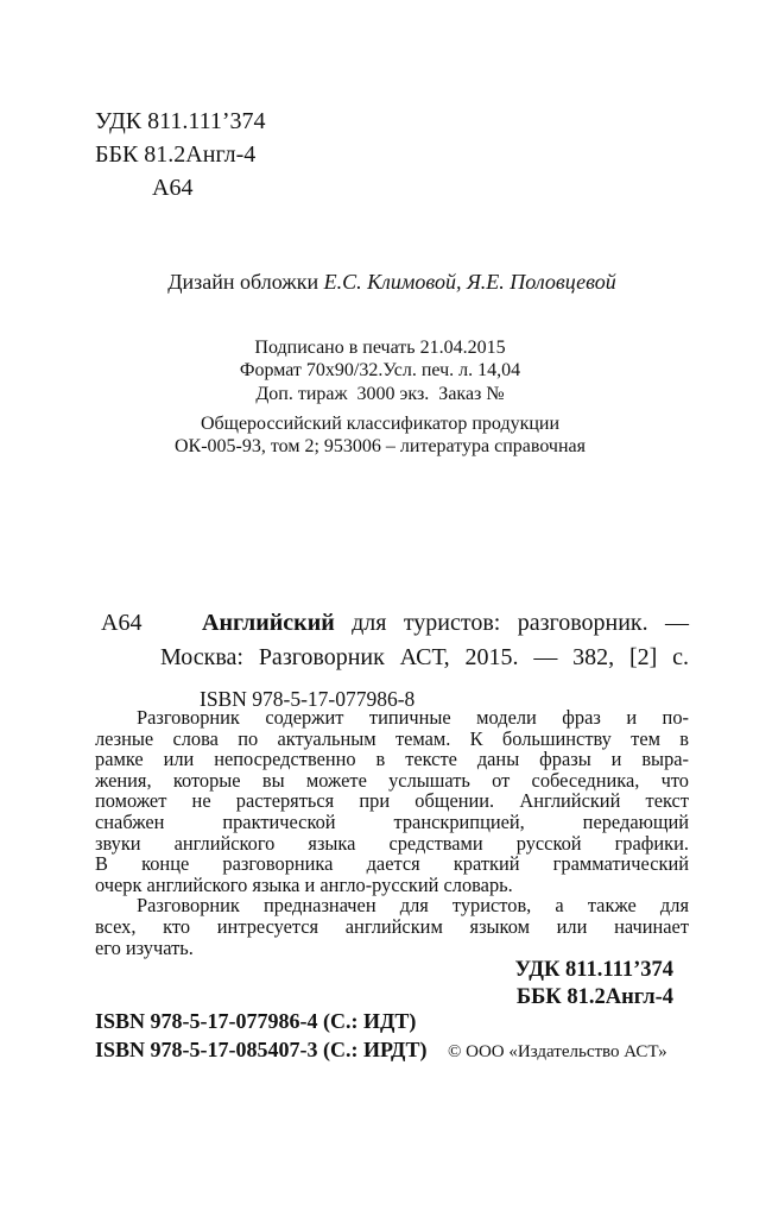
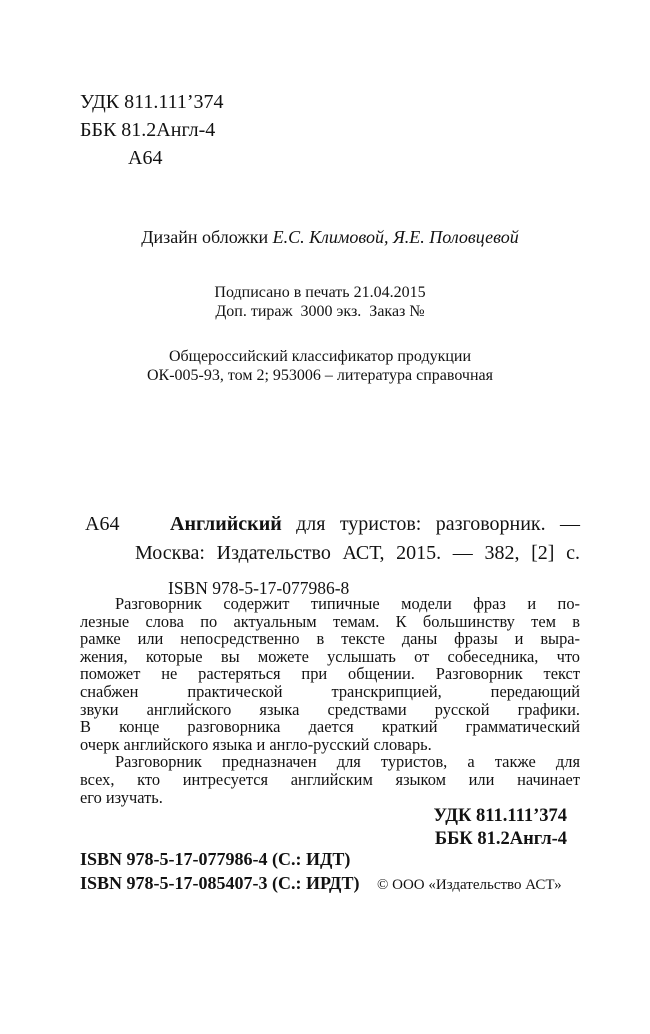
  УДК 811.111’374
  ББК 81.2Англ-4
  А64
  Дизайн обложки Е.С. Климовой, Я.Е. Половцевой
  Подписано в печать 21.04.2015
- Формат 70х90/32.Усл. печ. л. 14,04
  Доп. тираж 3000 экз. Заказ №
  Общероссийский классификатор продукции
  ОК-005-93, том 2; 953006 – литература справочная
  А64
  Английский для туристов: разговорник. —
- Москва: Разговорник АСТ, 2015. — 382, [2] с.
+ Москва: Издательство АСТ, 2015. — 382, [2] с.
  ISBN 978-5-17-077986-8
  Разговорник содержит типичные модели фраз и по-
  лезные слова по актуальным темам. К большинству тем в
  рамке или непосредственно в тексте даны фразы и выра-
  жения, которые вы можете услышать от собеседника, что
- поможет не растеряться при общении. Английский текст
+ поможет не растеряться при общении. Разговорник текст
  снабжен практической транскрипцией, передающий
  звуки английского языка средствами русской графики.
  В конце разговорника дается краткий грамматический
  очерк английского языка и англо-русский словарь.
  Разговорник предназначен для туристов, а также для
  всех, кто интресуется английским языком или начинает
  его изучать.
  УДК 811.111’374
  ББК 81.2Англ-4
  ISBN 978-5-17-077986-4 (С.: ИДТ)
  ISBN 978-5-17-085407-3 (С.: ИРДТ)
  © ООО «Издательство АСТ»
